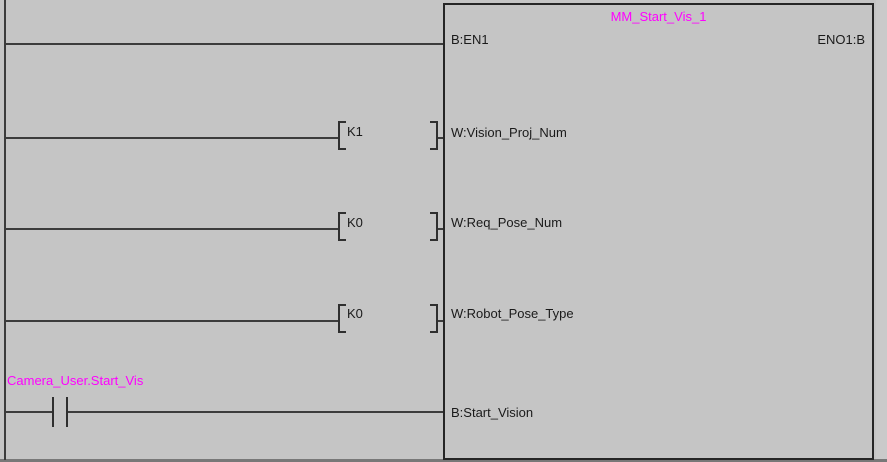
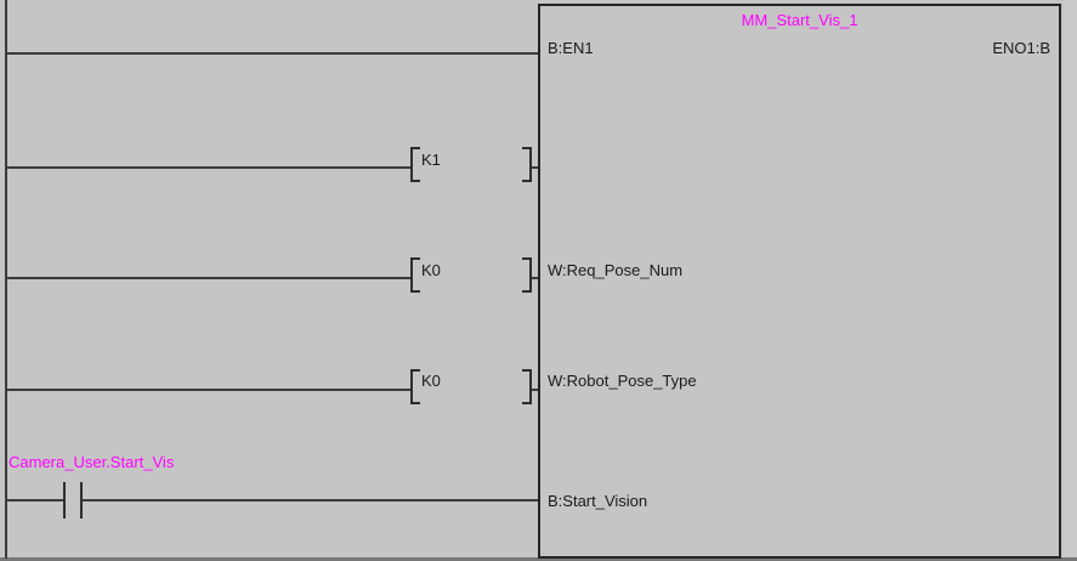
  K1
  K0
  K0
  Camera_User.Start_Vis
  MM_Start_Vis_1
  B:EN1
  ENO1:B
- W:Vision_Proj_Num
  W:Req_Pose_Num
  W:Robot_Pose_Type
  B:Start_Vision
